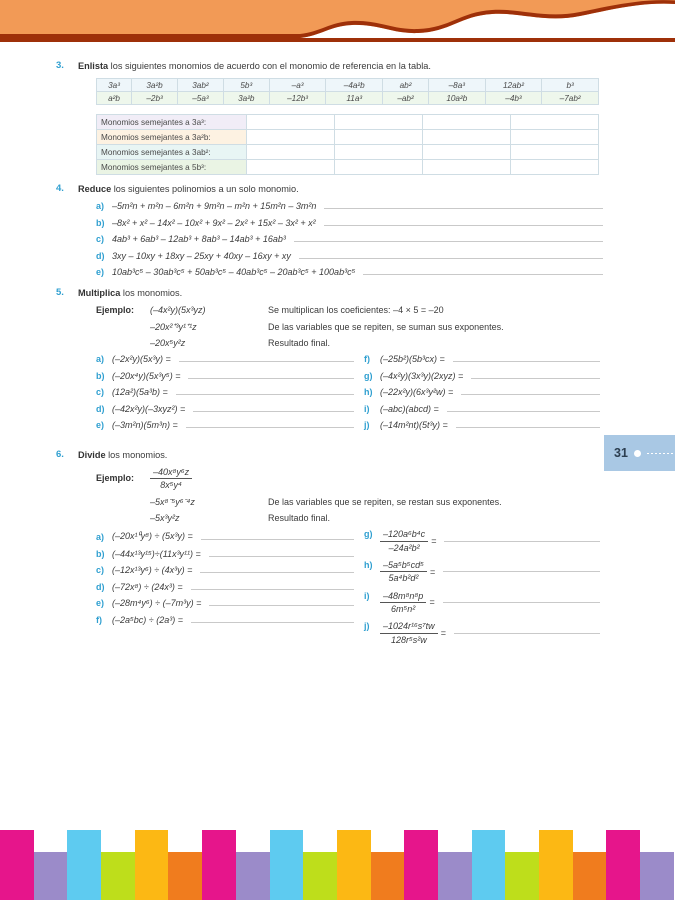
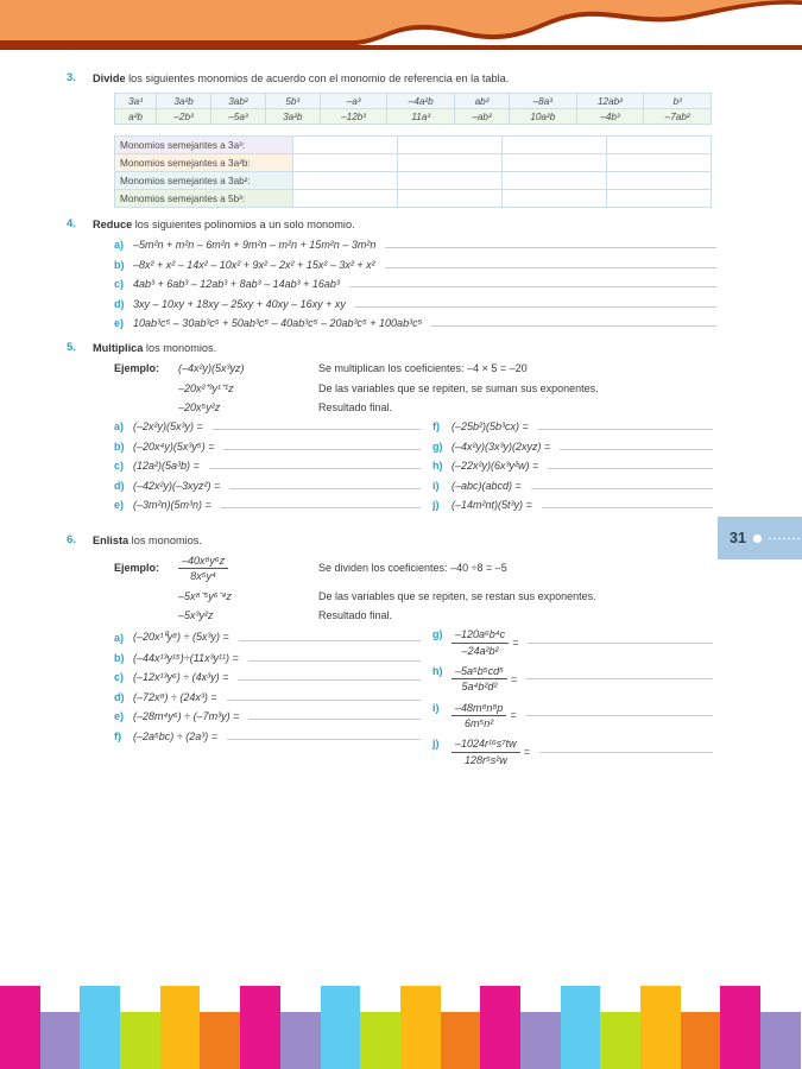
  31
  3.
- Enlista los siguientes monomios de acuerdo con el monomio de referencia en la tabla.
+ Divide los siguientes monomios de acuerdo con el monomio de referencia en la tabla.
  3a³	3a²b	3ab²	5b³	–a³	–4a²b	ab²	–8a³	12ab²	b³
  a²b	–2b³	–5a³	3a²b	–12b³	11a³	–ab²	10a²b	–4b³	–7ab²
  Monomios semejantes a 3a³:
  Monomios semejantes a 3a²b:
  Monomios semejantes a 3ab²:
  Monomios semejantes a 5b³:
  4.
  Reduce los siguientes polinomios a un solo monomio.
  a)
  –5m²n + m²n – 6m²n + 9m²n – m²n + 15m²n – 3m²n
  b)
  –8x² + x² – 14x² – 10x² + 9x² – 2x² + 15x² – 3x² + x²
  c)
  4ab³ + 6ab³ – 12ab³ + 8ab³ – 14ab³ + 16ab³
  d)
  3xy – 10xy + 18xy – 25xy + 40xy – 16xy + xy
  e)
  10ab³c⁵ – 30ab³c⁵ + 50ab³c⁵ – 40ab³c⁵ – 20ab³c⁵ + 100ab³c⁵
  5.
  Multiplica los monomios.
  Ejemplo:
  (–4x²y)(5x³yz)
  Se multiplican los coeficientes: –4 × 5 = –20
  –20x²⁺³y¹⁺¹z
  De las variables que se repiten, se suman sus exponentes.
  –20x⁵y²z
  Resultado final.
  a)
  (–2x²y)(5x³y) =
  b)
  (–20x⁴y)(5x³y⁵) =
  c)
  (12a²)(5a³b) =
  d)
  (–42x²y)(–3xyz²) =
  e)
  (–3m²n)(5m³n) =
  f)
  (–25b²)(5b³cx) =
  g)
  (–4x²y)(3x³y)(2xyz) =
  h)
  (–22x²y)(6x³y²w) =
  i)
  (–abc)(abcd) =
  j)
  (–14m²nt)(5t³y) =
  6.
- Divide los monomios.
+ Enlista los monomios.
  Ejemplo:
  –40x⁸y⁶z
  8x⁵y⁴
+ Se dividen los coeficientes: –40 ÷8 = –5
  –5x⁸⁻⁵y⁶⁻⁴z
  De las variables que se repiten, se restan sus exponentes.
  –5x³y²z
  Resultado final.
  a)
  (–20x¹⁰y⁸) ÷ (5x³y) =
  b)
  (–44x¹³y¹⁵)÷(11x³y¹¹) =
  c)
  (–12x¹³y⁶) ÷ (4x³y) =
  d)
  (–72x⁸) ÷ (24x³) =
  e)
  (–28m⁴y⁶) ÷ (–7m³y) =
  f)
  (–2a⁵bc) ÷ (2a³) =
  g)
  –120a⁶b⁴c
  –24a²b²
  =
  h)
  –5a⁵b⁵cd⁵
  5a⁴b²d²
  =
  i)
  –48m⁸n⁸p
  6m⁵n²
  =
  j)
  –1024r¹⁶s⁷tw
  128r⁵s²w
  =
